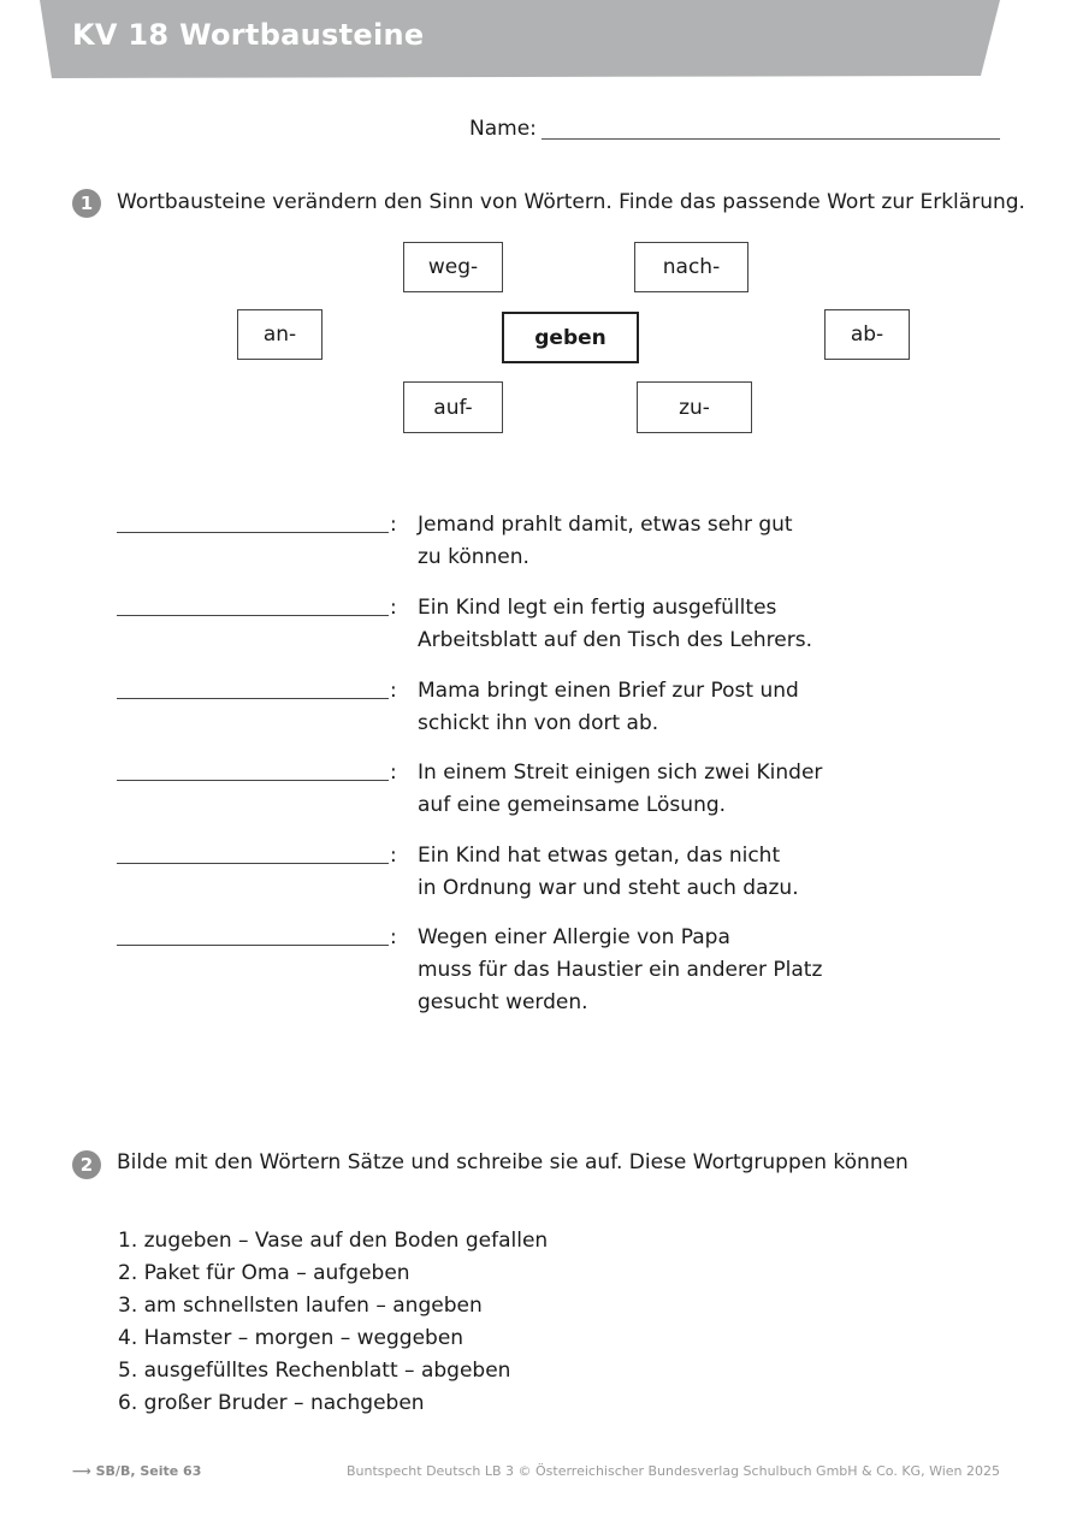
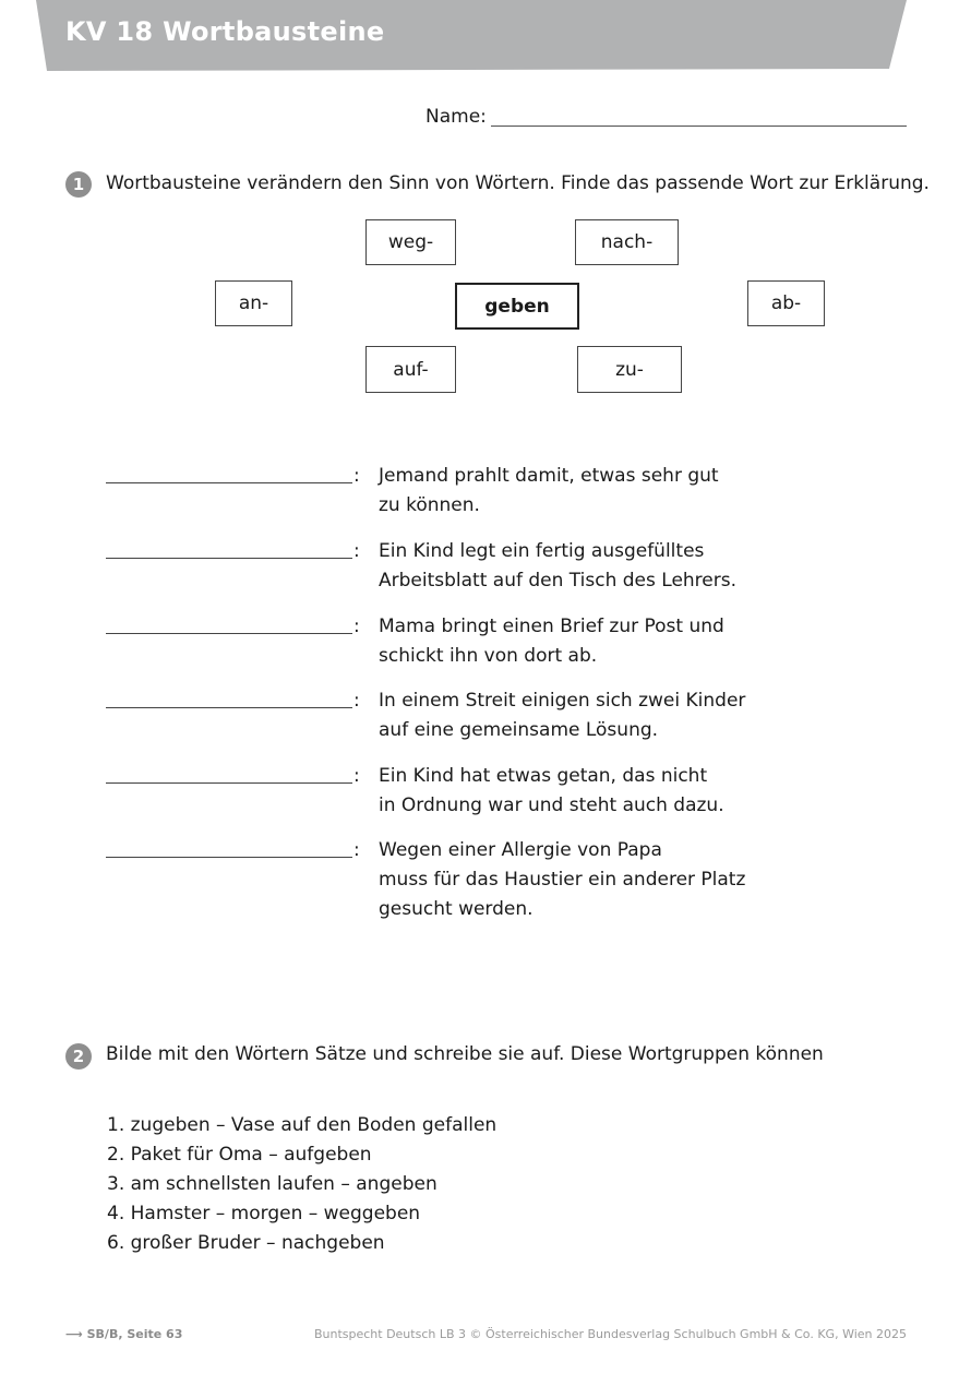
  KV 18 Wortbausteine
  Name:
  1
  Wortbausteine verändern den Sinn von Wörtern. Finde das passende Wort zur Erklärung.
  weg-
  nach-
  an-
  geben
  ab-
  auf-
  zu-
  :
  Jemand prahlt damit, etwas sehr gut
  zu können.
  :
  Ein Kind legt ein fertig ausgefülltes
  Arbeitsblatt auf den Tisch des Lehrers.
  :
  Mama bringt einen Brief zur Post und
  schickt ihn von dort ab.
  :
  In einem Streit einigen sich zwei Kinder
  auf eine gemeinsame Lösung.
  :
  Ein Kind hat etwas getan, das nicht
  in Ordnung war und steht auch dazu.
  :
  Wegen einer Allergie von Papa
  muss für das Haustier ein anderer Platz
  gesucht werden.
  2
  Bilde mit den Wörtern Sätze und schreibe sie auf. Diese Wortgruppen können
  1. zugeben – Vase auf den Boden gefallen
  2. Paket für Oma – aufgeben
  3. am schnellsten laufen – angeben
  4. Hamster – morgen – weggeben
- 5. ausgefülltes Rechenblatt – abgeben
  6. großer Bruder – nachgeben
  ⟶ SB/B, Seite 63
  Buntspecht Deutsch LB 3 © Österreichischer Bundesverlag Schulbuch GmbH & Co. KG, Wien 2025
